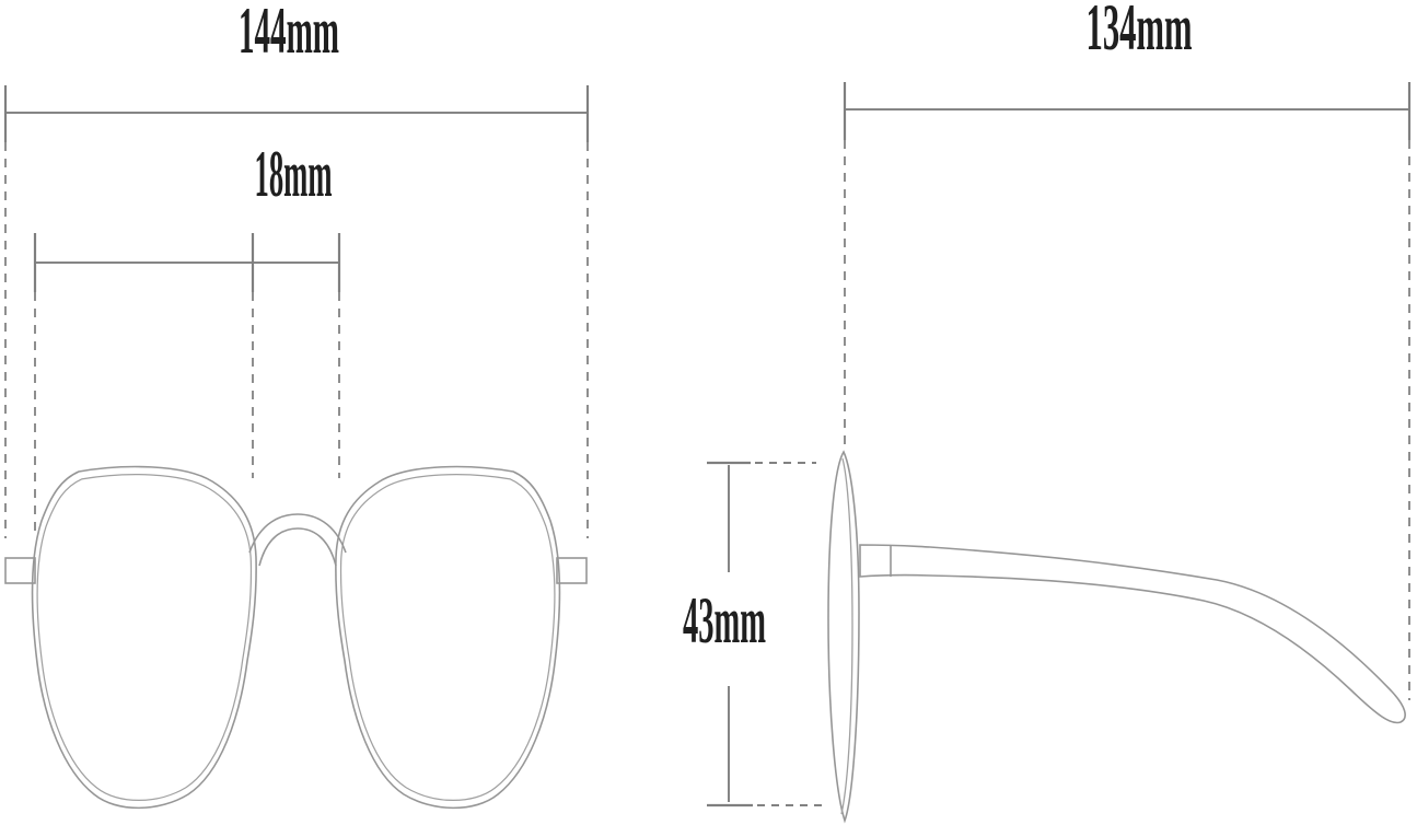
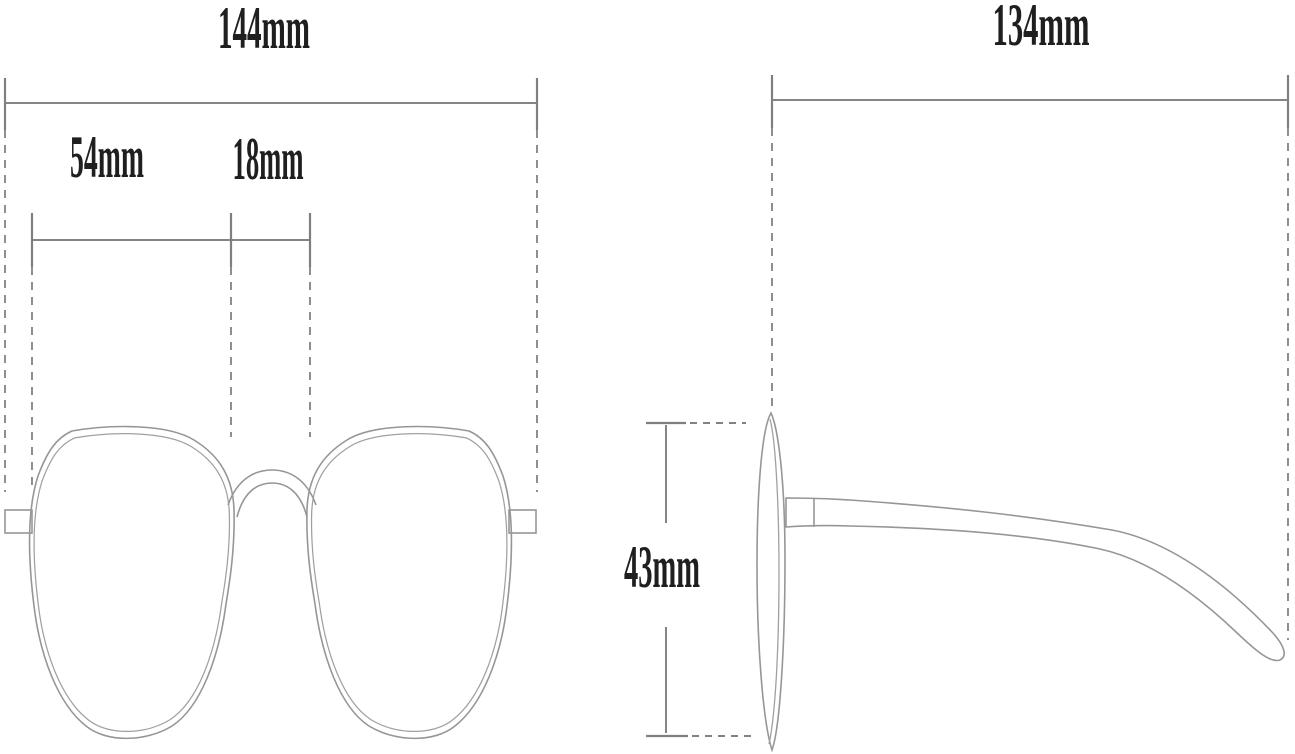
  144mm
+ 54mm
  18mm
  134mm
  43mm
